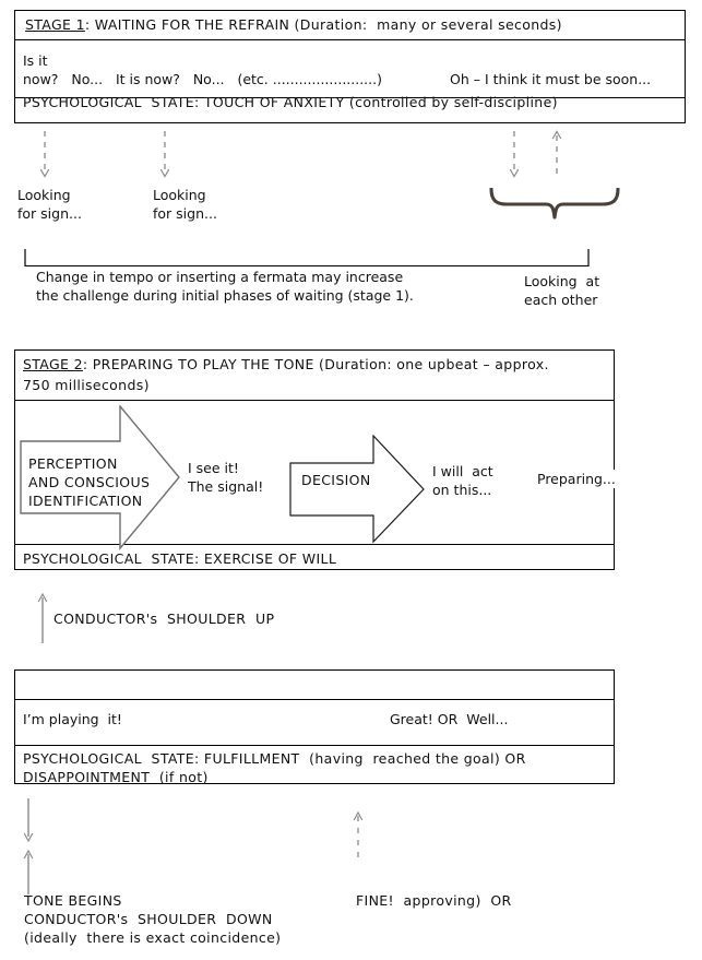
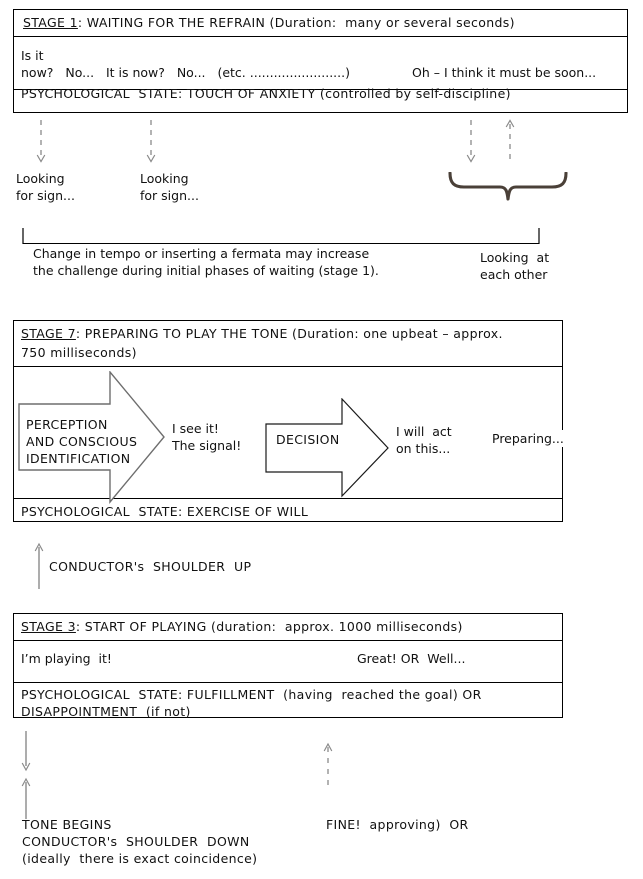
  STAGE 1: WAITING FOR THE REFRAIN (Duration: many or several seconds)
  Is it
  now? No... It is now? No... (etc. ........................)
  Oh – I think it must be soon...
  PSYCHOLOGICAL STATE: TOUCH OF ANXIETY (controlled by self-discipline)
  Looking
  for sign...
  Looking
  for sign...
  Change in tempo or inserting a fermata may increase
  the challenge during initial phases of waiting (stage 1).
  Looking at
  each other
- STAGE 2: PREPARING TO PLAY THE TONE (Duration: one upbeat – approx.
+ STAGE 7: PREPARING TO PLAY THE TONE (Duration: one upbeat – approx.
  750 milliseconds)
  PERCEPTION
  AND CONSCIOUS
  IDENTIFICATION
  I see it!
  The signal!
  DECISION
  I will act
  on this...
  Preparing...
  PSYCHOLOGICAL STATE: EXERCISE OF WILL
  CONDUCTOR's SHOULDER UP
+ STAGE 3: START OF PLAYING (duration: approx. 1000 milliseconds)
  I’m playing it!
  Great! OR Well...
  PSYCHOLOGICAL STATE: FULFILLMENT (having reached the goal) OR
  DISAPPOINTMENT (if not)
  TONE BEGINS
  CONDUCTOR's SHOULDER DOWN
  (ideally there is exact coincidence)
  FINE! approving) OR
